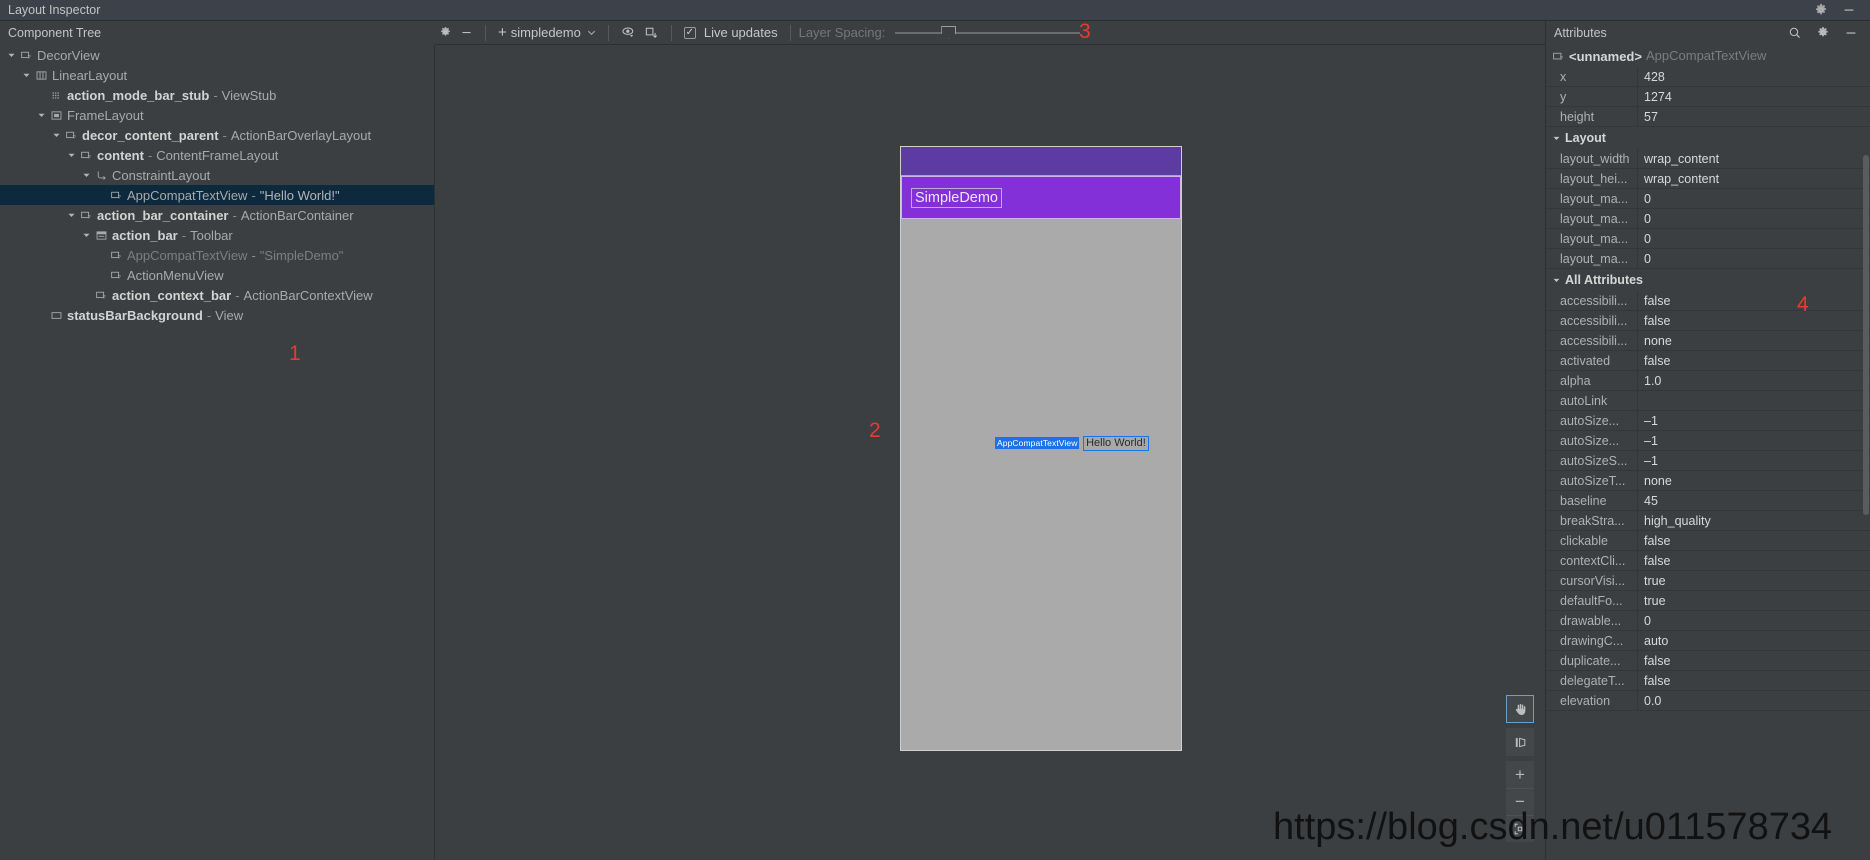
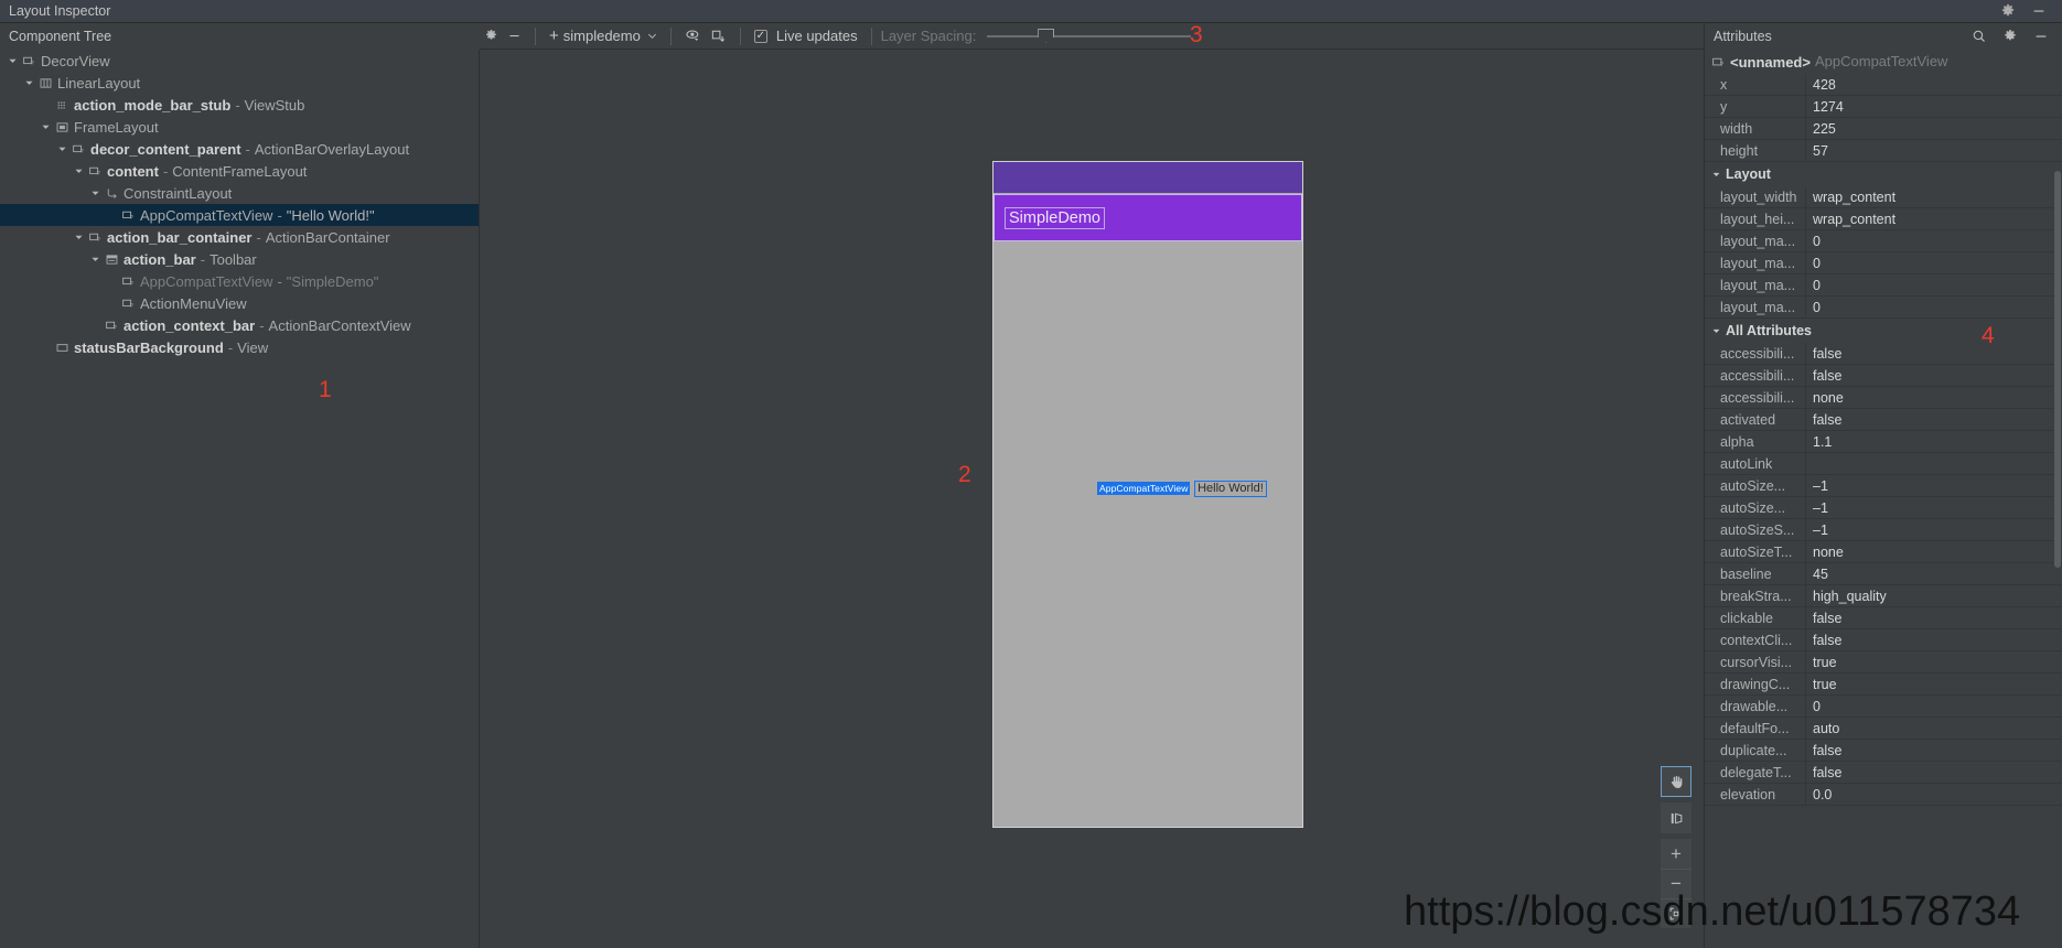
  Layout Inspector
  Component Tree
  +
  simpledemo
  ✓
  Live updates
  Layer Spacing:
  Attributes
  DecorView
  LinearLayout
  action_mode_bar_stub
  -
  ViewStub
  FrameLayout
  decor_content_parent
  -
  ActionBarOverlayLayout
  content
  -
  ContentFrameLayout
  ConstraintLayout
  AppCompatTextView
  -
  "Hello World!"
  action_bar_container
  -
  ActionBarContainer
  action_bar
  -
  Toolbar
  AppCompatTextView
  -
  "SimpleDemo"
  ActionMenuView
  action_context_bar
  -
  ActionBarContextView
  statusBarBackground
  -
  View
  SimpleDemo
  AppCompatTextView Hello World!
  +
  −
  <unnamed>
  AppCompatTextView
  x
  428
  y
  1274
+ width
+ 225
  height
  57
  Layout
  layout_width
  wrap_content
  layout_hei...
  wrap_content
  layout_ma...
  0
  layout_ma...
  0
  layout_ma...
  0
  layout_ma...
  0
  All Attributes
  accessibili...
  false
  accessibili...
  false
  accessibili...
  none
  activated
  false
  alpha
- 1.0
+ 1.1
  autoLink
  autoSize...
  –1
  autoSize...
  –1
  autoSizeS...
  –1
  autoSizeT...
  none
  baseline
  45
  breakStra...
  high_quality
  clickable
  false
  contextCli...
  false
  cursorVisi...
  true
- defaultFo...
+ drawingC...
  true
  drawable...
  0
- drawingC...
+ defaultFo...
  auto
  duplicate...
  false
  delegateT...
  false
  elevation
  0.0
  1
  2
  3
  4
  https://blog.csdn.net/u011578734
